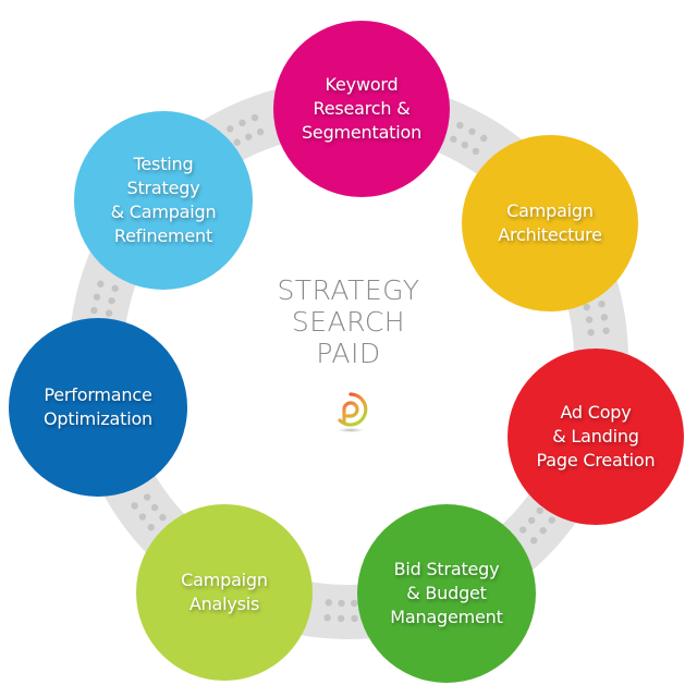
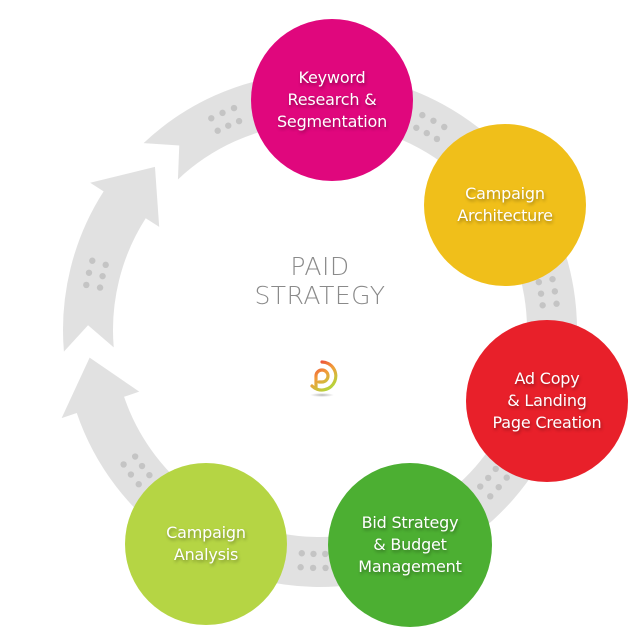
- STRATEGY
+ PAID
- SEARCH
- PAID
+ STRATEGY
  Keyword
  Research &
  Segmentation
  Campaign
  Architecture
  Ad Copy
  & Landing
  Page Creation
  Bid Strategy
  & Budget
  Management
  Campaign
  Analysis
- Performance
- Optimization
- Testing
- Strategy
- & Campaign
- Refinement
